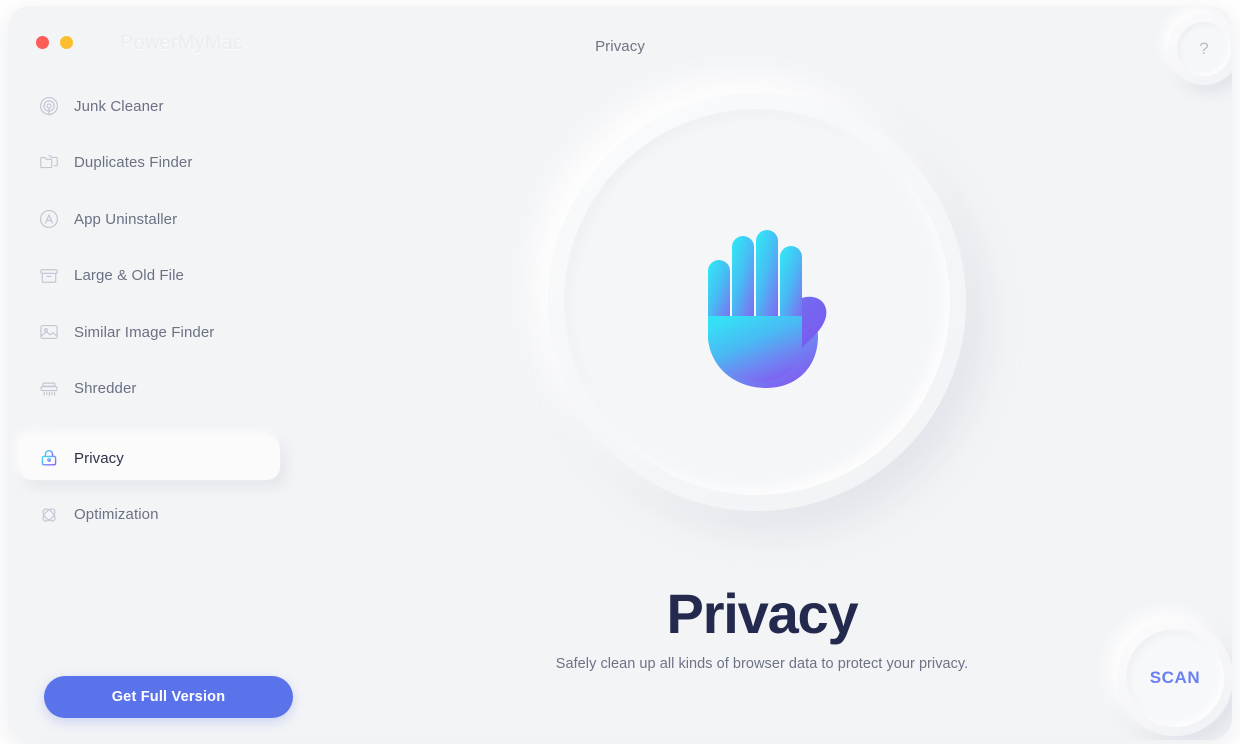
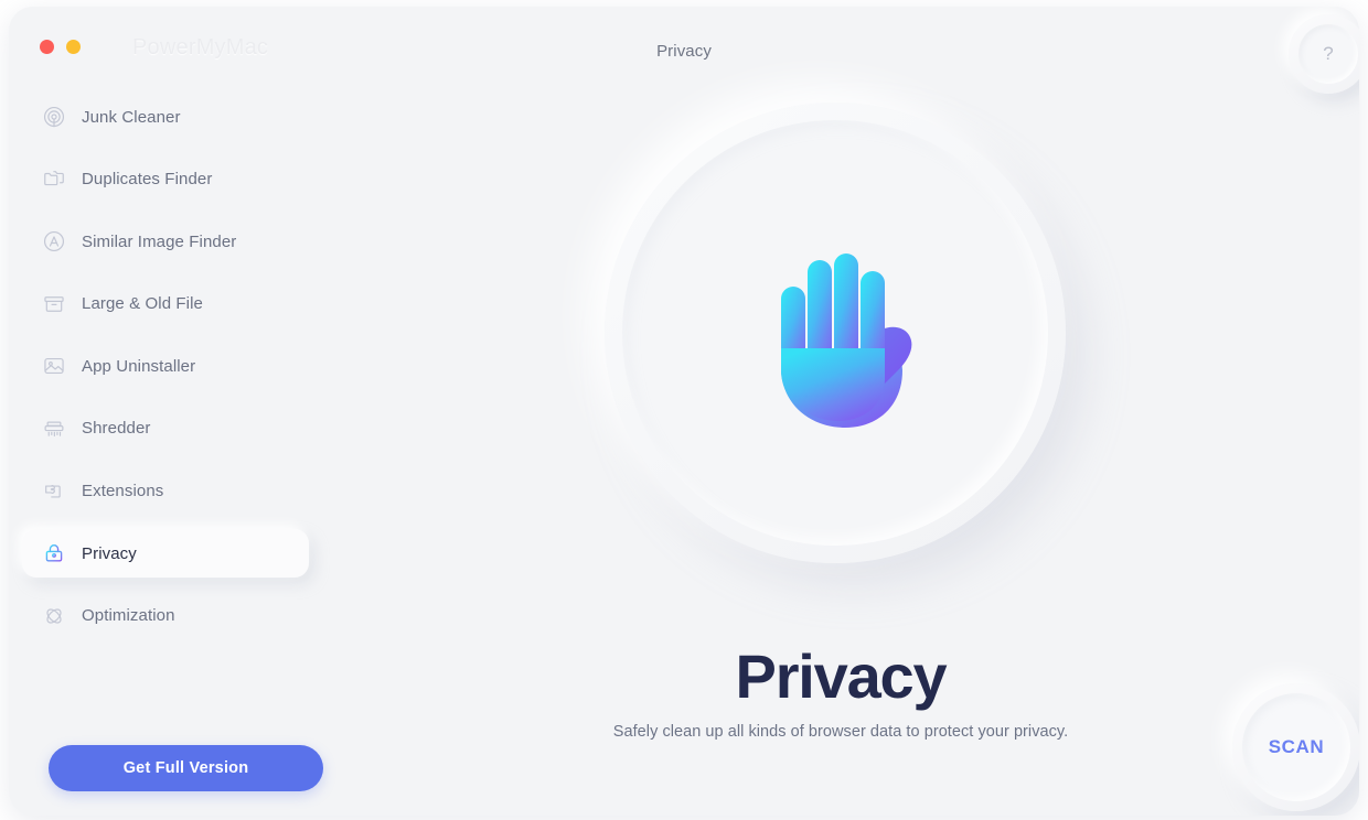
  Privacy
  ?
  Junk Cleaner
  Duplicates Finder
- App Uninstaller
+ Similar Image Finder
  Large & Old File
- Similar Image Finder
+ App Uninstaller
  Shredder
+ Extensions
  Privacy
  Optimization
  Get Full Version
  Privacy
  Safely clean up all kinds of browser data to protect your privacy.
  SCAN
